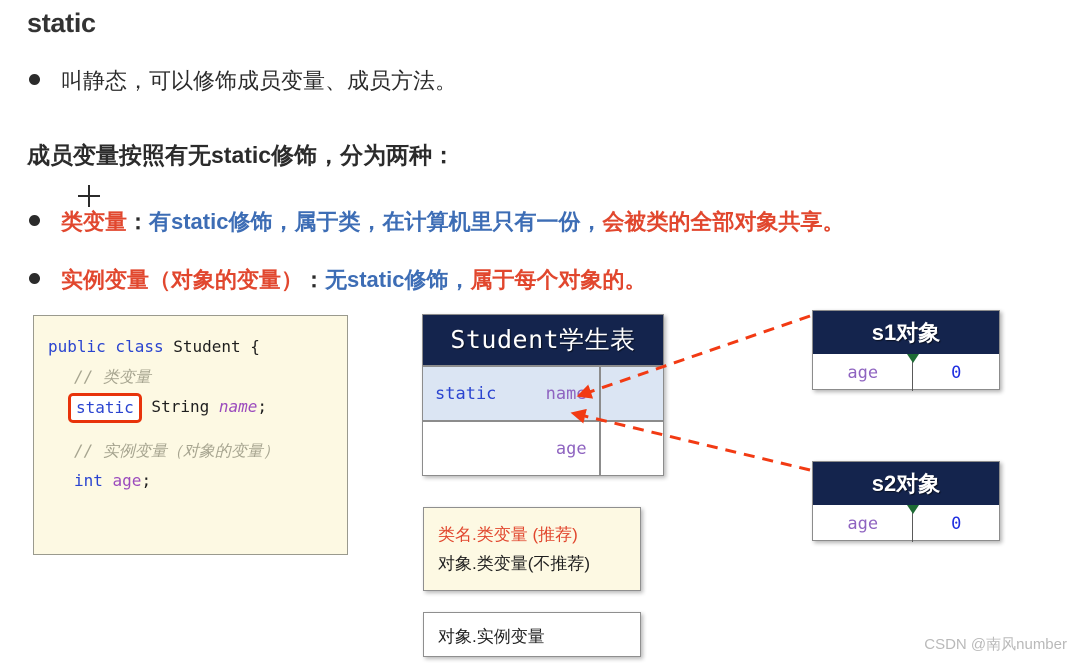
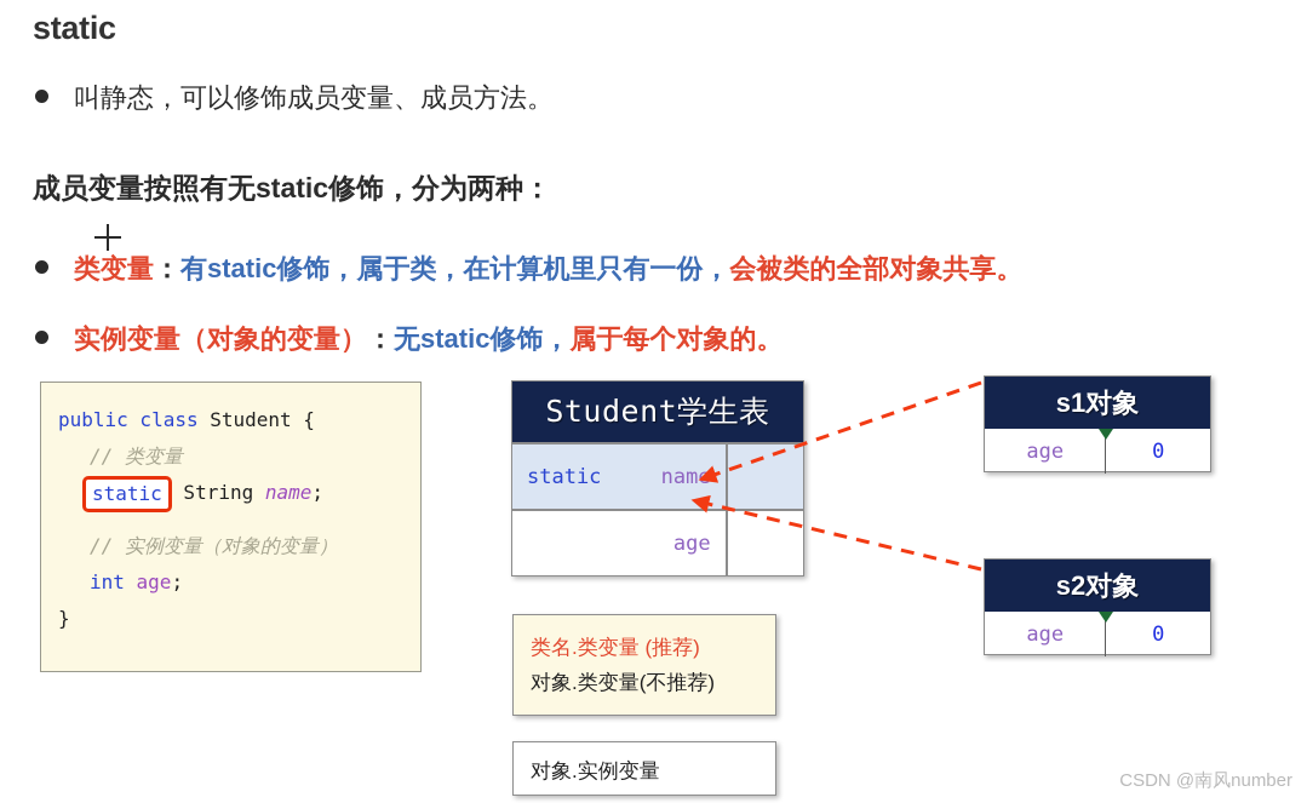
  static
  叫静态，可以修饰成员变量、成员方法。
  成员变量按照有无static修饰，分为两种：
  类变量：有static修饰，属于类，在计算机里只有一份，会被类的全部对象共享。
  实例变量（对象的变量）：无static修饰，属于每个对象的。
  public class Student {
  // 类变量
  static String name;
  // 实例变量（对象的变量）
  int age;
+ }
  Student学生表
  static
  name
  age
  s1对象
  age
  0
  s2对象
  age
  0
  类名.类变量 (推荐)
  对象.类变量(不推荐)
  对象.实例变量
  CSDN @南风number
